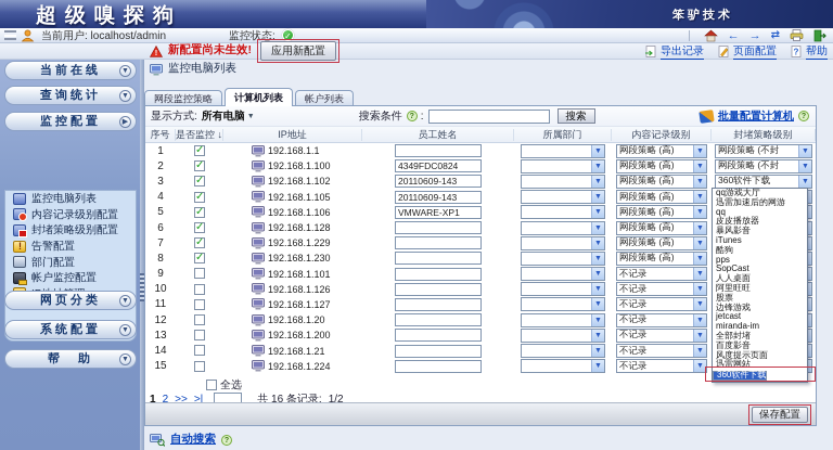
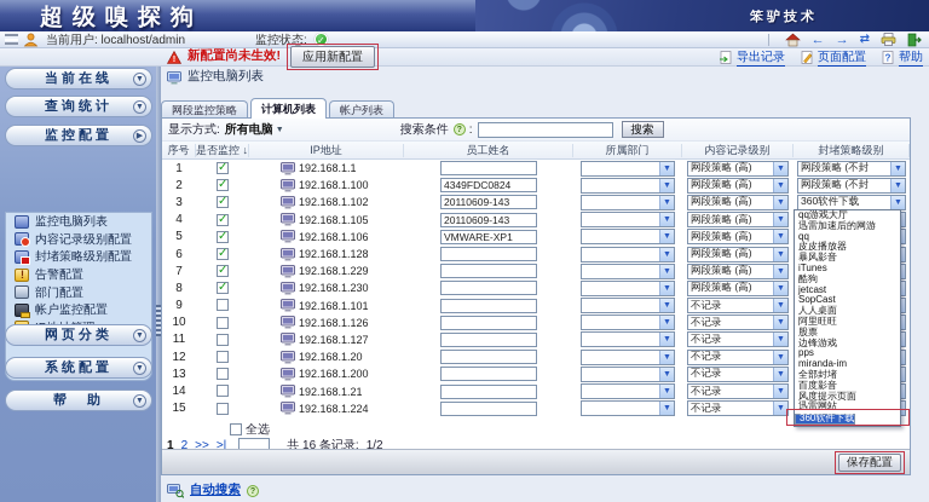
  超级嗅探狗
  笨驴技术
  当前用户: localhost/admin
  监控状态:
  ✓
  ←
  →
  ⇄
  !
  新配置尚未生效!
  应用新配置
  导出记录
  页面配置
  ?
  帮助
  当前在线
  查询统计
  监控配置
  监控电脑列表
  内容记录级别配置
  封堵策略级别配置
  告警配置
  部门配置
  帐户监控配置
  网页分类
  系统配置
  帮 助
  监控电脑列表
  网段监控策略
  计算机列表
  帐户列表
  显示方式:
  所有电脑
  搜索条件
  :
  搜索
- 批量配置计算机
  序号
  是否监控 ↓
  IP地址
  员工姓名
  所属部门
  内容记录级别
  封堵策略级别
  1
  192.168.1.1
  网段策略 (高)
  网段策略 (不封
  2
  192.168.1.100
  4349FDC0824
  网段策略 (高)
  网段策略 (不封
  3
  192.168.1.102
  20110609-143
  网段策略 (高)
  360软件下载
  4
  192.168.1.105
  20110609-143
  网段策略 (高)
  5
  192.168.1.106
  VMWARE-XP1
  网段策略 (高)
  6
  192.168.1.128
  网段策略 (高)
  7
  192.168.1.229
  网段策略 (高)
  8
  192.168.1.230
  网段策略 (高)
  9
  192.168.1.101
  不记录
  10
  192.168.1.126
  不记录
  11
  192.168.1.127
  不记录
  12
  192.168.1.20
  不记录
  13
  192.168.1.200
  不记录
  14
  192.168.1.21
  不记录
  15
  192.168.1.224
  不记录
  全选
  1
  2
  >>
  >|
  共 16 条记录:
  1/2
  保存配置
  qq游戏大厅
  迅雷加速后的网游
  qq
  皮皮播放器
  暴风影音
  iTunes
  酷狗
- pps
+ jetcast
  SopCast
  人人桌面
  阿里旺旺
  股票
  边锋游戏
- jetcast
+ pps
  miranda-im
  全部封堵
  百度影音
  风度提示页面
  迅雷网站
  360软件下载
  自动搜索
